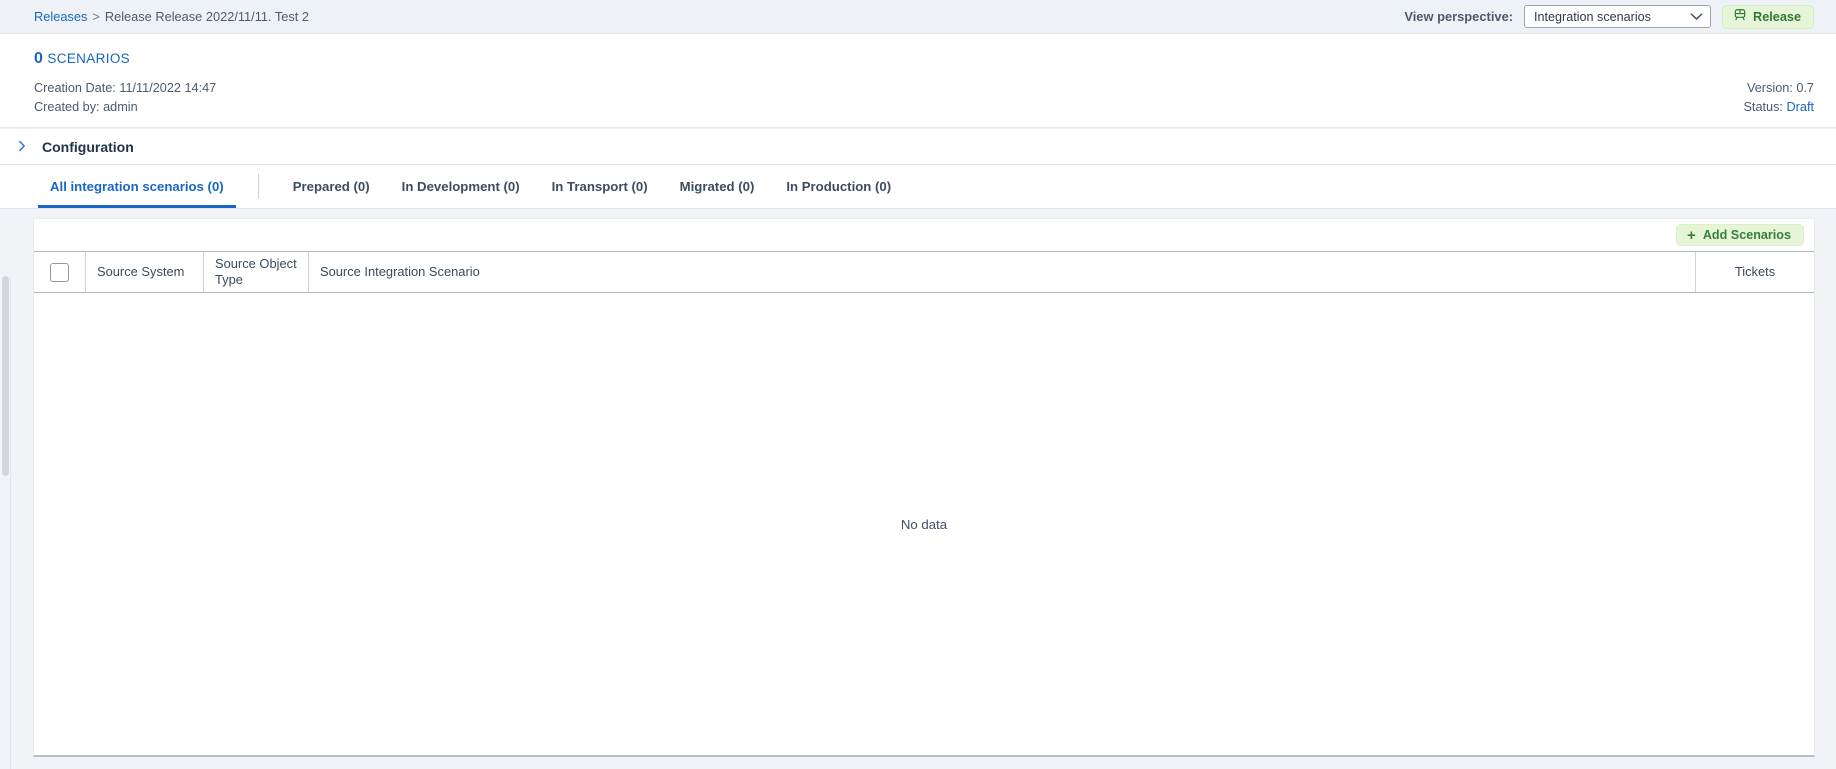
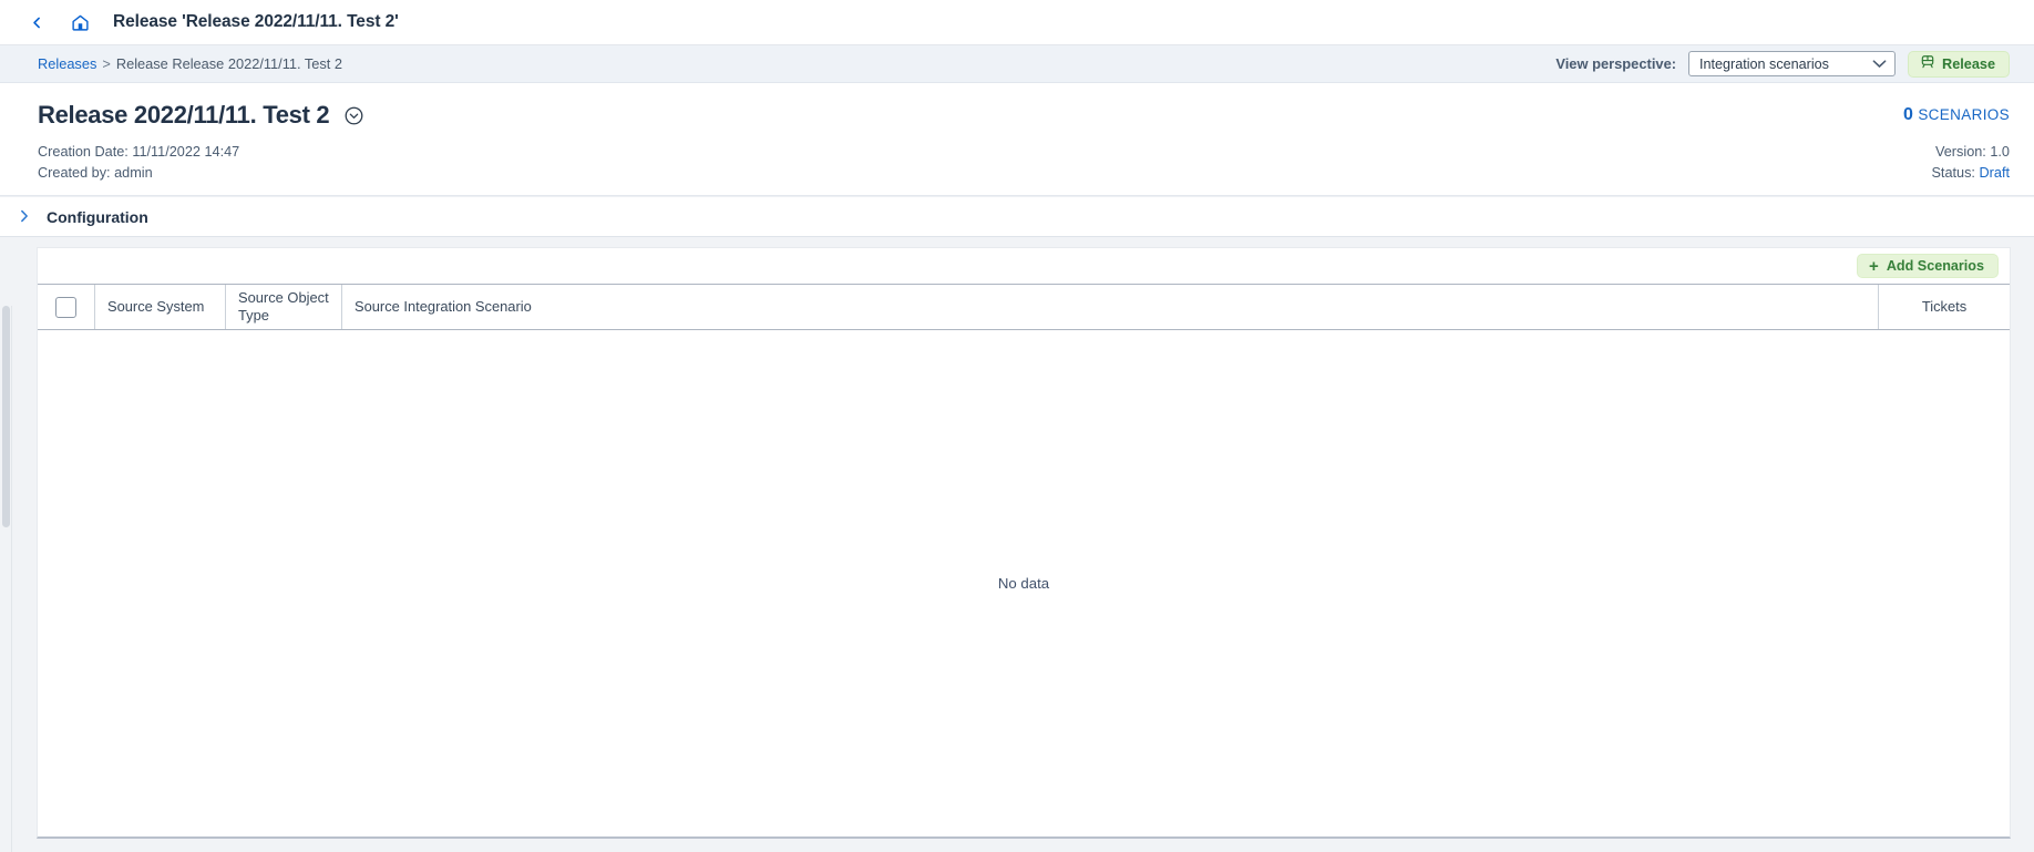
+ Release 'Release 2022/11/11. Test 2'
  Releases
  >
  Release Release 2022/11/11. Test 2
  View perspective:
  Integration scenarios
  Release
+ Release 2022/11/11. Test 2
  0 SCENARIOS
  Creation Date: 11/11/2022 14:47
  Created by: admin
- Version: 0.7
+ Version: 1.0
  Status: Draft
  Configuration
- All integration scenarios (0)
- Prepared (0)
- In Development (0)
- In Transport (0)
- Migrated (0)
- In Production (0)
  +
  Add Scenarios
  Source System
  Source Object Type
  Source Integration Scenario
  Tickets
  No data
